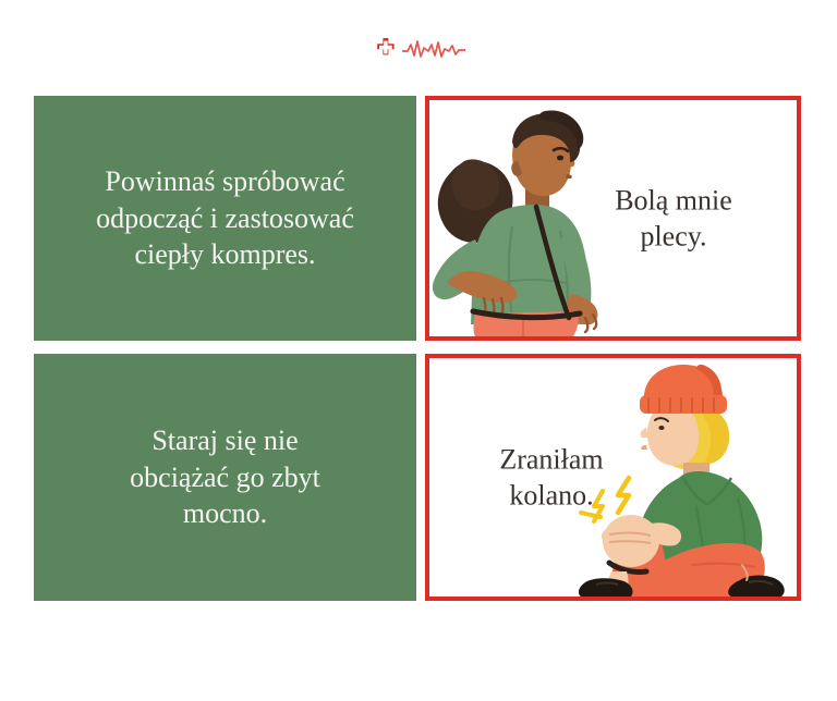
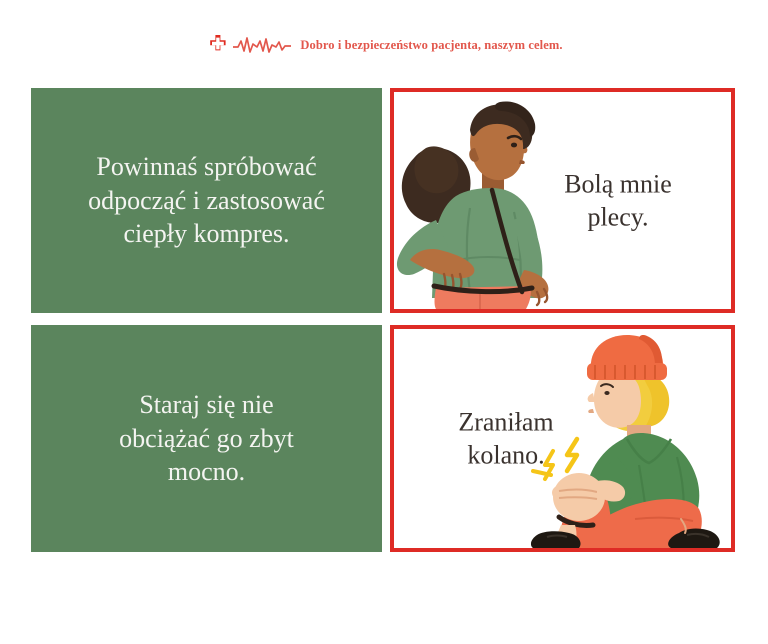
+ Dobro i bezpieczeństwo pacjenta, naszym celem.
  Powinnaś spróbować
  odpocząć i zastosować
  ciepły kompres.
  Bolą mnie
  plecy.
  Staraj się nie
  obciążać go zbyt
  mocno.
  Zraniłam
  kolano.
